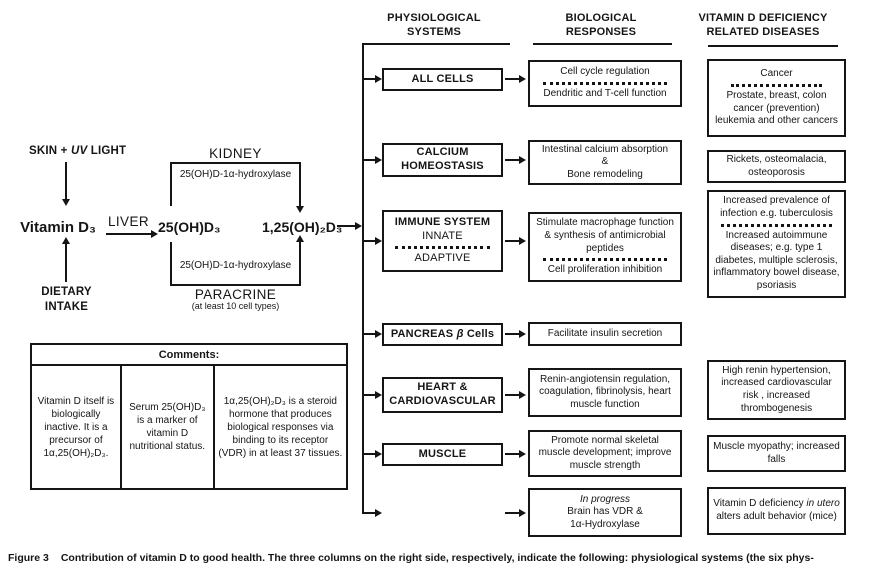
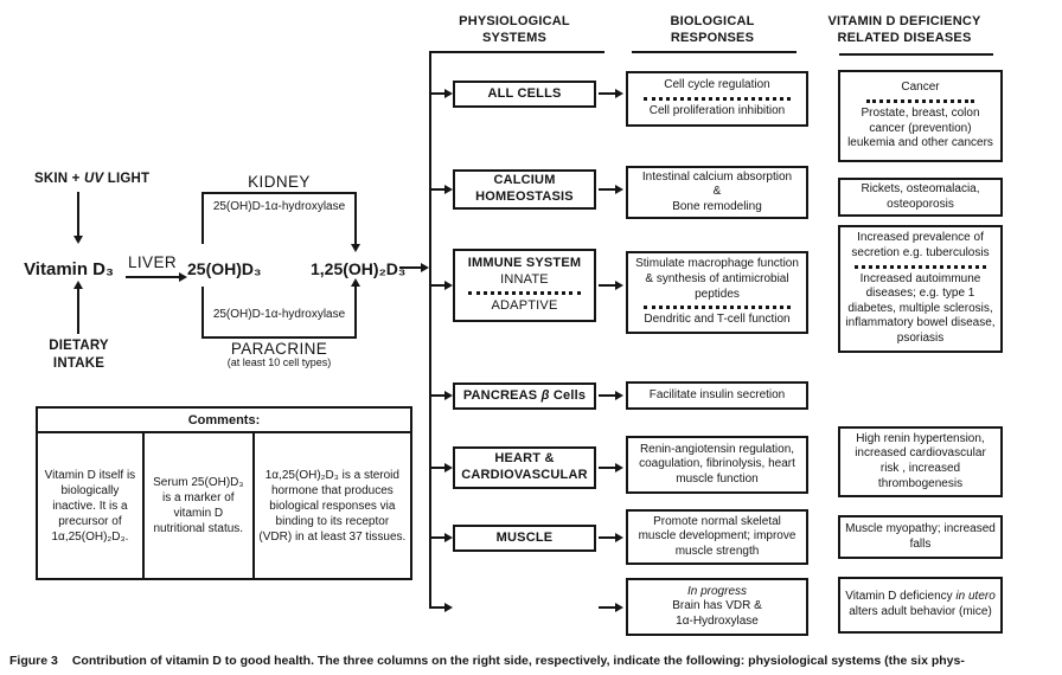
  PHYSIOLOGICAL
  SYSTEMS
  BIOLOGICAL
  RESPONSES
  VITAMIN D DEFICIENCY
  RELATED DISEASES
  SKIN + UV LIGHT
  Vitamin D₃
  LIVER
  25(OH)D₃
  KIDNEY
  25(OH)D-1α-hydroxylase
  1,25(OH)₂D₃
  25(OH)D-1α-hydroxylase
  PARACRINE
  (at least 10 cell types)
  DIETARY
  INTAKE
  Comments:
  Vitamin D itself is biologically inactive. It is a precursor of 1α,25(OH)₂D₃.
  Serum 25(OH)D₃ is a marker of vitamin D nutritional status.
  1α,25(OH)₂D₃ is a steroid hormone that produces biological responses via binding to its receptor (VDR) in at least 37 tissues.
  ALL CELLS
  Cell cycle regulation
- Dendritic and T-cell function
+ Cell proliferation inhibition
  Cancer
  Prostate, breast, colon cancer (prevention) leukemia and other cancers
  CALCIUM
  HOMEOSTASIS
  Intestinal calcium absorption
  &
  Bone remodeling
  Rickets, osteomalacia, osteoporosis
  IMMUNE SYSTEM
  INNATE
  ADAPTIVE
  Stimulate macrophage function & synthesis of antimicrobial peptides
- Cell proliferation inhibition
+ Dendritic and T-cell function
- Increased prevalence of infection e.g. tuberculosis
+ Increased prevalence of secretion e.g. tuberculosis
  Increased autoimmune diseases; e.g. type 1 diabetes, multiple sclerosis, inflammatory bowel disease, psoriasis
  PANCREAS β Cells
  Facilitate insulin secretion
  HEART &
  CARDIOVASCULAR
  Renin-angiotensin regulation, coagulation, fibrinolysis, heart muscle function
  High renin hypertension, increased cardiovascular risk , increased thrombogenesis
  MUSCLE
  Promote normal skeletal muscle development; improve muscle strength
  Muscle myopathy; increased falls
  In progress
  Brain has VDR &
  1α-Hydroxylase
  Vitamin D deficiency in utero alters adult behavior (mice)
  Figure 3 Contribution of vitamin D to good health. The three columns on the right side, respectively, indicate the following: physiological systems (the six phys-
